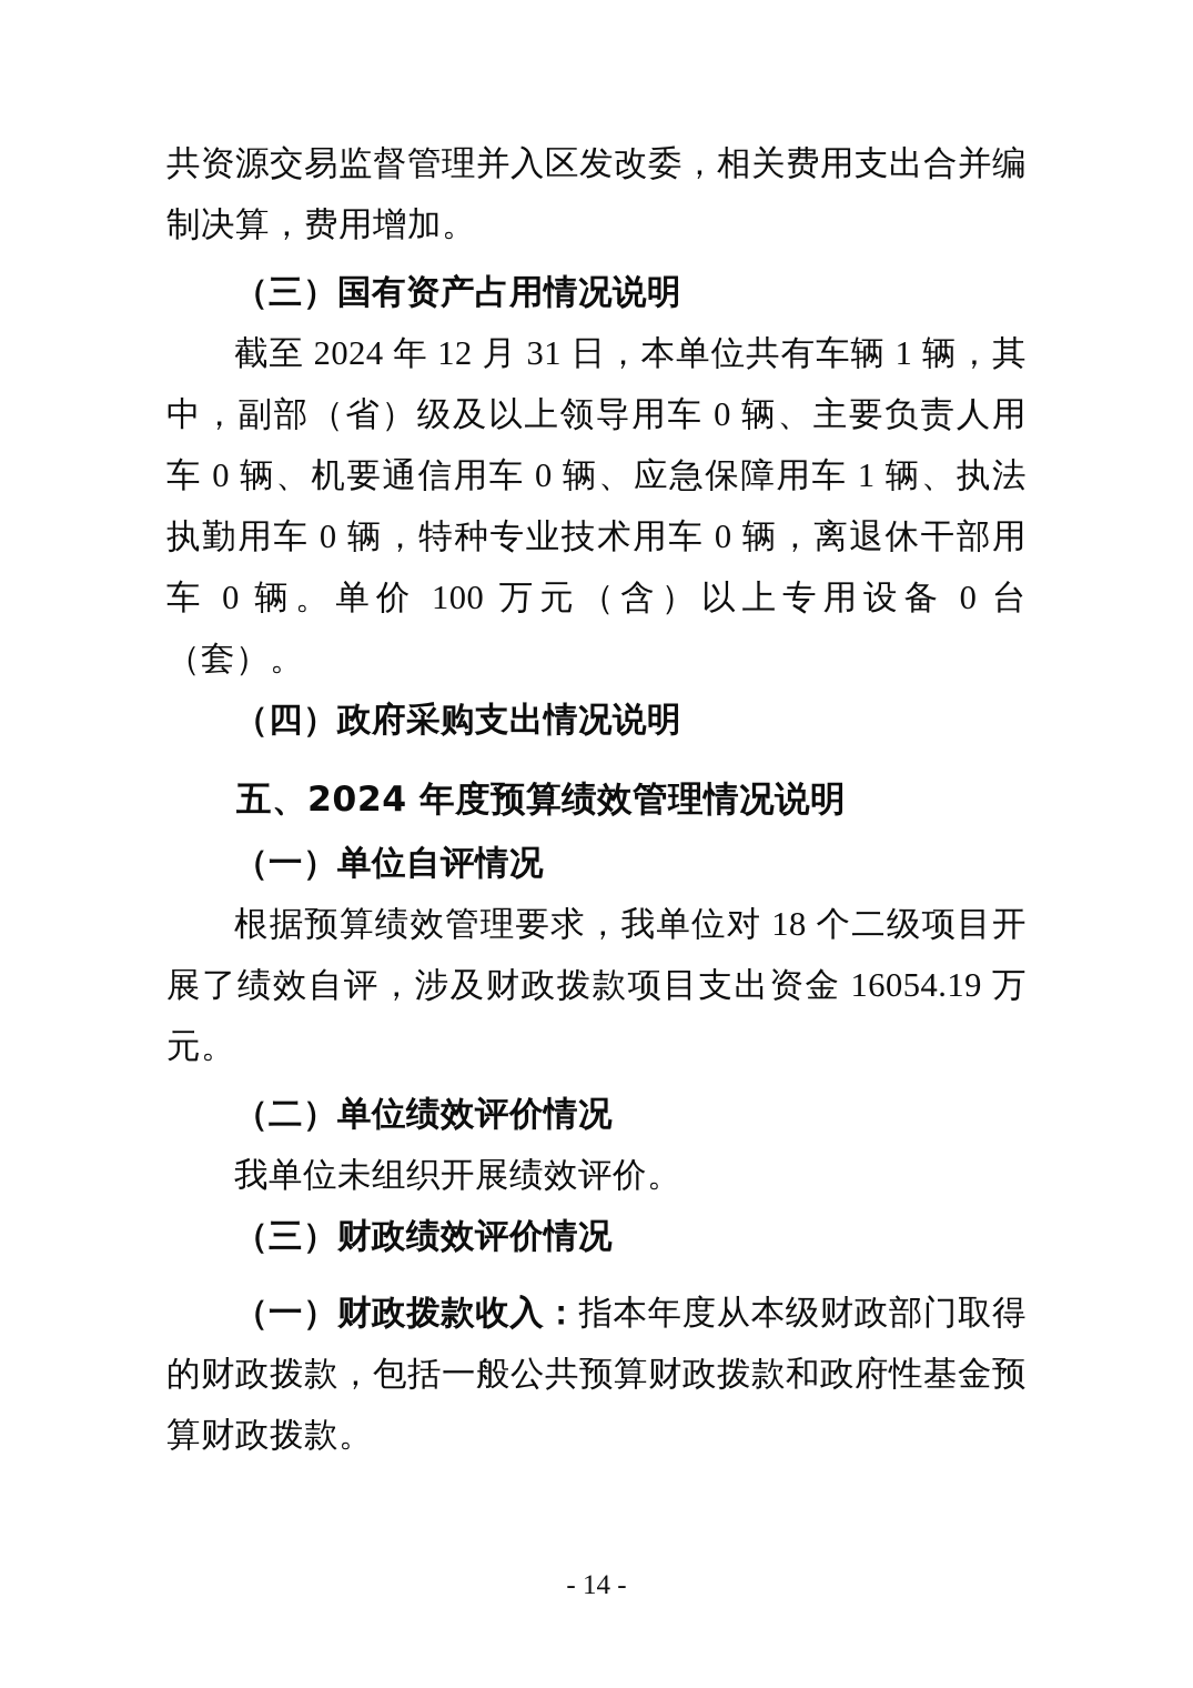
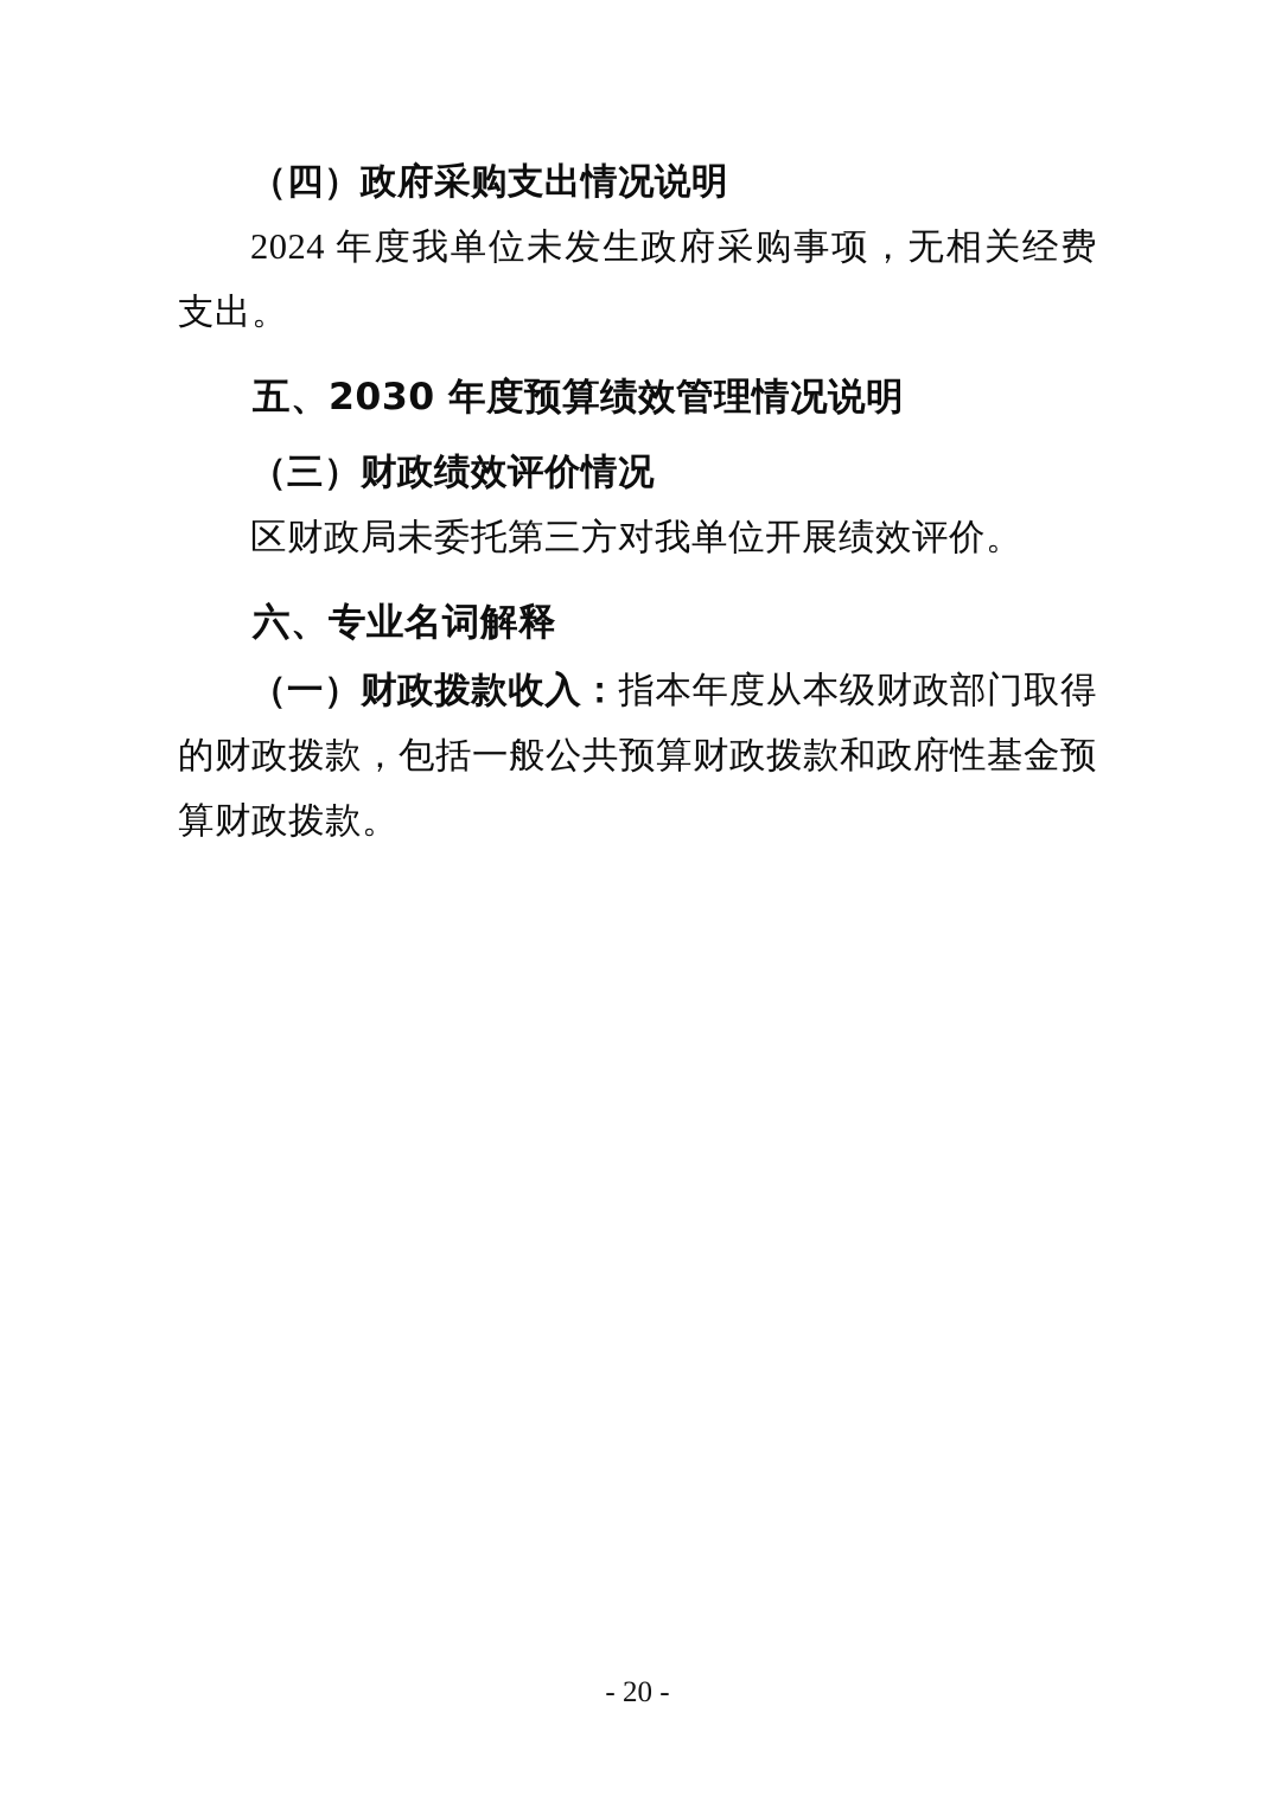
- 共资源交易监督管理并入区发改委，相关费用支出合并编制决算，费用增加。
- （三）国有资产占用情况说明
- 截至 2024 年 12 月 31 日，本单位共有车辆 1 辆，其中，副部（省）级及以上领导用车 0 辆、主要负责人用车 0 辆、机要通信用车 0 辆、应急保障用车 1 辆、执法执勤用车 0 辆，特种专业技术用车 0 辆，离退休干部用车 0 辆。单价 100 万元（含）以上专用设备 0 台（套）。
  （四）政府采购支出情况说明
+ 2024 年度我单位未发生政府采购事项，无相关经费支出。
- 五、2024 年度预算绩效管理情况说明
+ 五、2030 年度预算绩效管理情况说明
- （一）单位自评情况
- 根据预算绩效管理要求，我单位对 18 个二级项目开展了绩效自评，涉及财政拨款项目支出资金 16054.19 万元。
- （二）单位绩效评价情况
- 我单位未组织开展绩效评价。
  （三）财政绩效评价情况
+ 区财政局未委托第三方对我单位开展绩效评价。
+ 六、专业名词解释
  （一）财政拨款收入：指本年度从本级财政部门取得的财政拨款，包括一般公共预算财政拨款和政府性基金预算财政拨款。
- - 14 -
+ - 20 -
